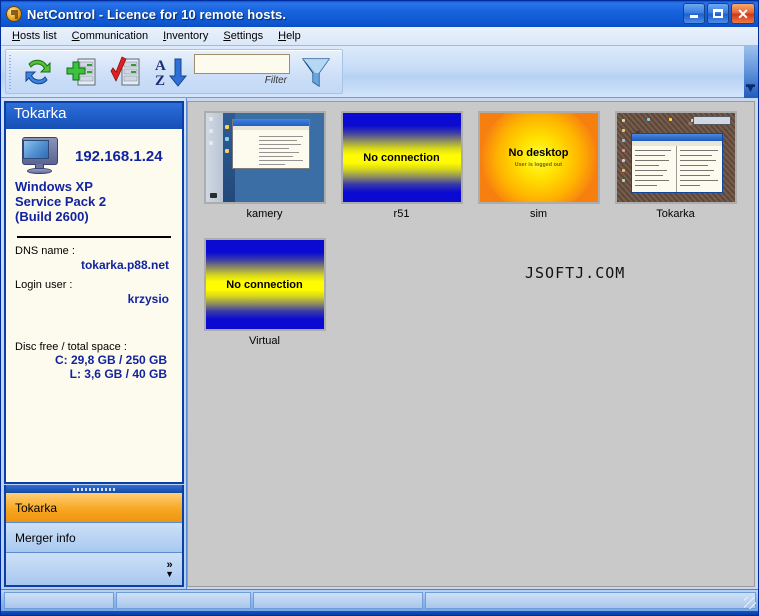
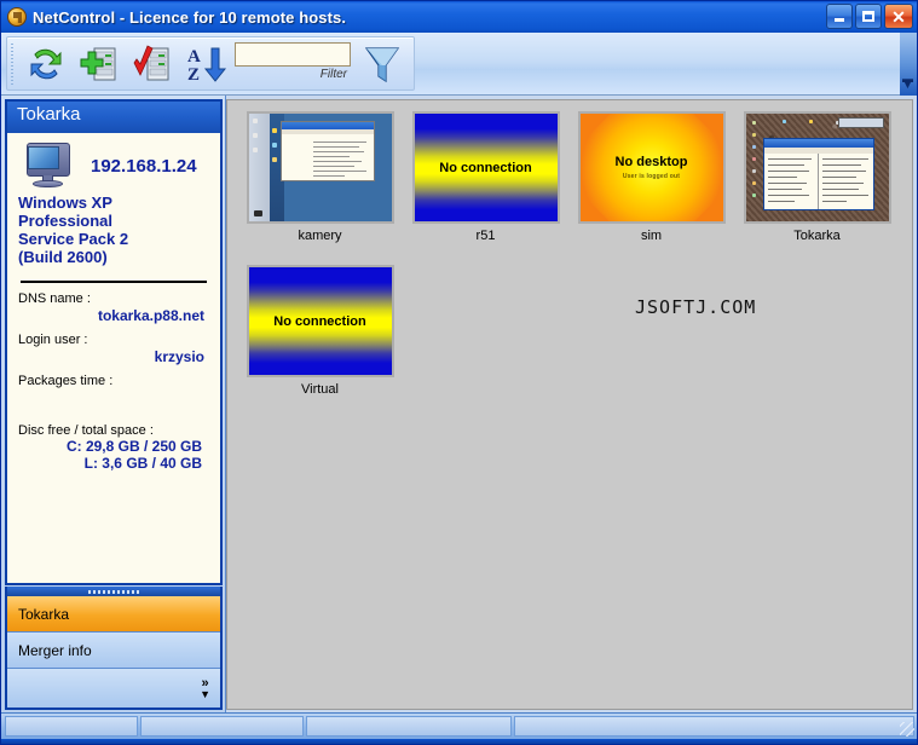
  NetControl - Licence for 10 remote hosts.
  ✕
- Hosts list
- Communication
- Inventory
- Settings
- Help
  A
  Z
  Filter
  ▬
  ▼
  Tokarka
  192.168.1.24
  Windows XP
+ Professional
  Service Pack 2
  (Build 2600)
  DNS name :
  tokarka.p88.net
  Login user :
  krzysio
+ Packages time :
  Disc free / total space :
  C: 29,8 GB / 250 GB
  L: 3,6 GB / 40 GB
  Tokarka
  Merger info
  »
  ▼
  kamery
  No connection
  r51
  No desktop
  sim
  Tokarka
  No connection
  Virtual
  JSOFTJ.COM
